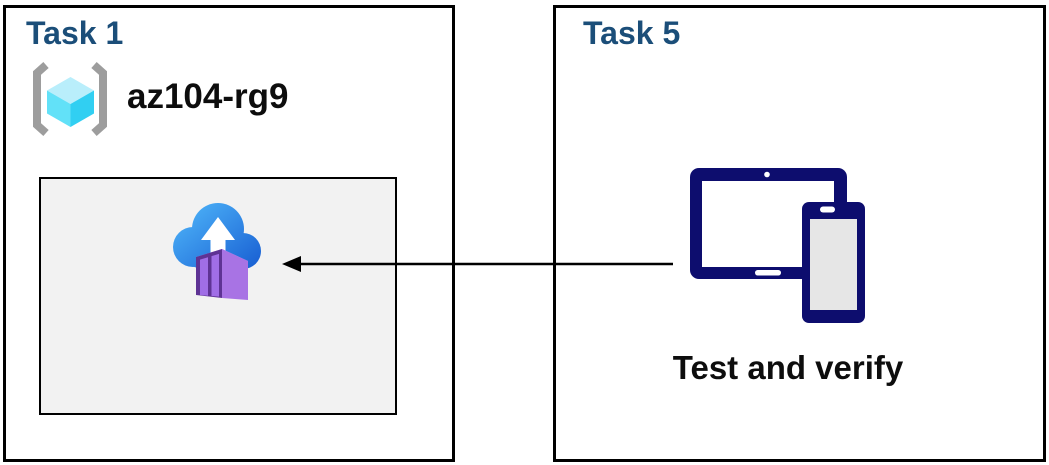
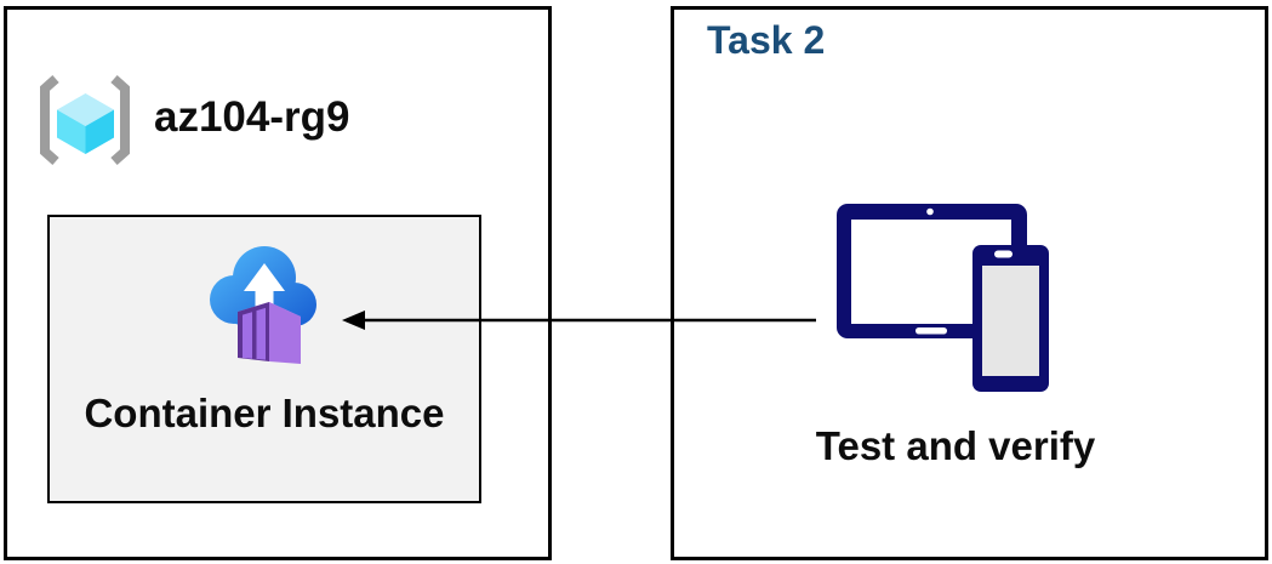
- Task 1
  az104-rg9
+ Container Instance
- Task 5
+ Task 2
  Test and verify
